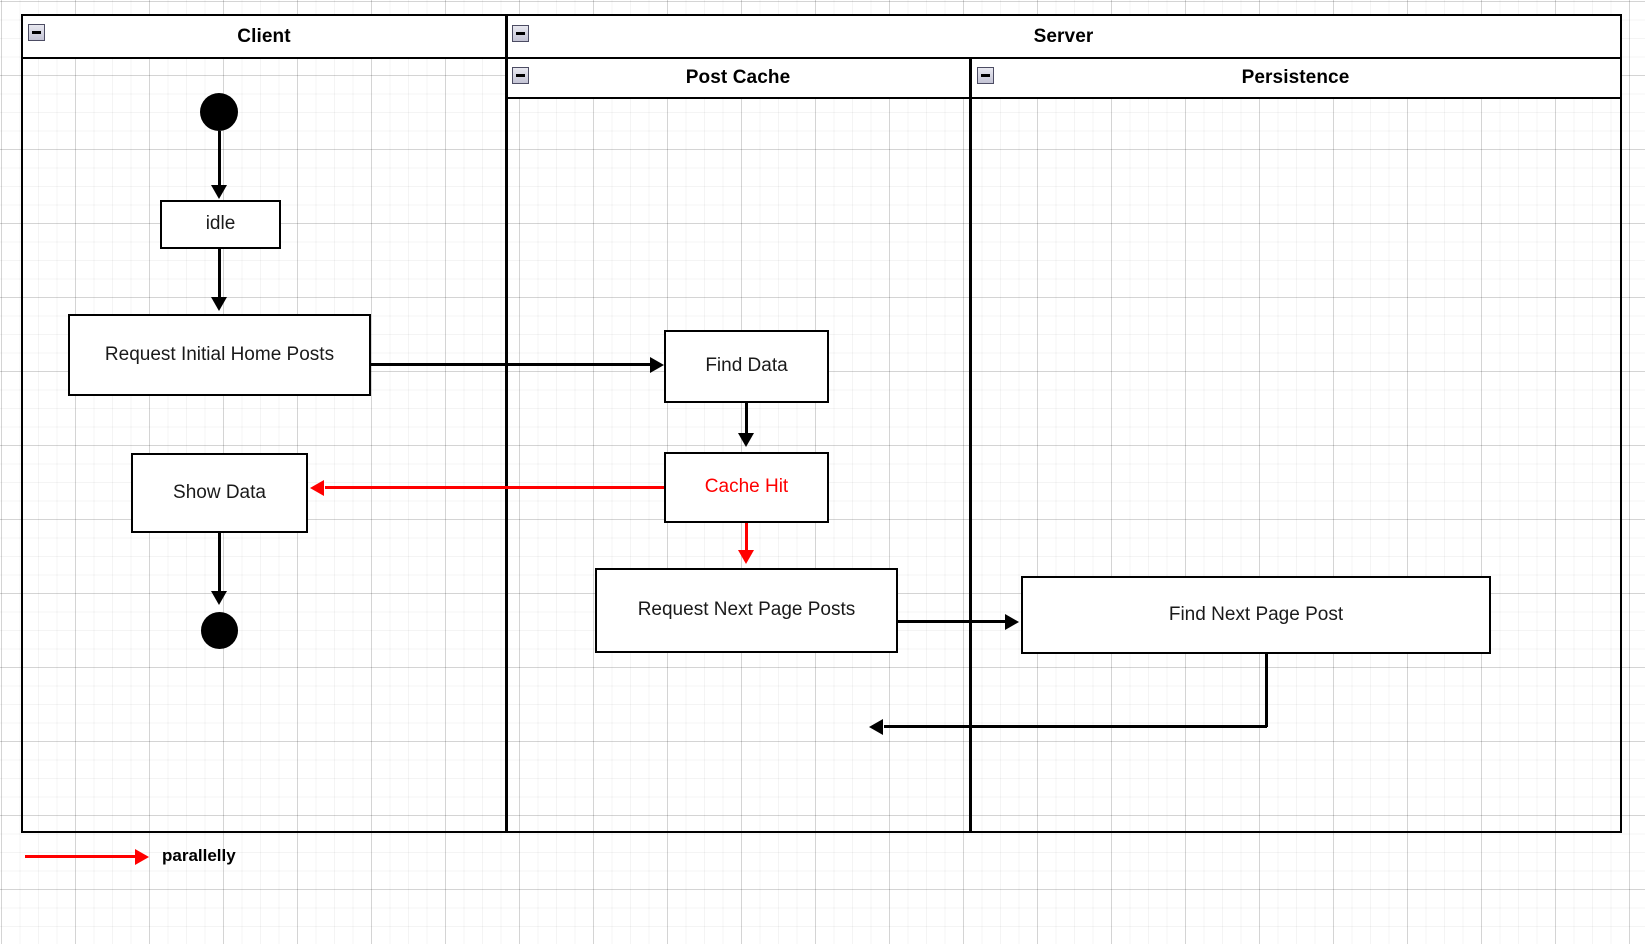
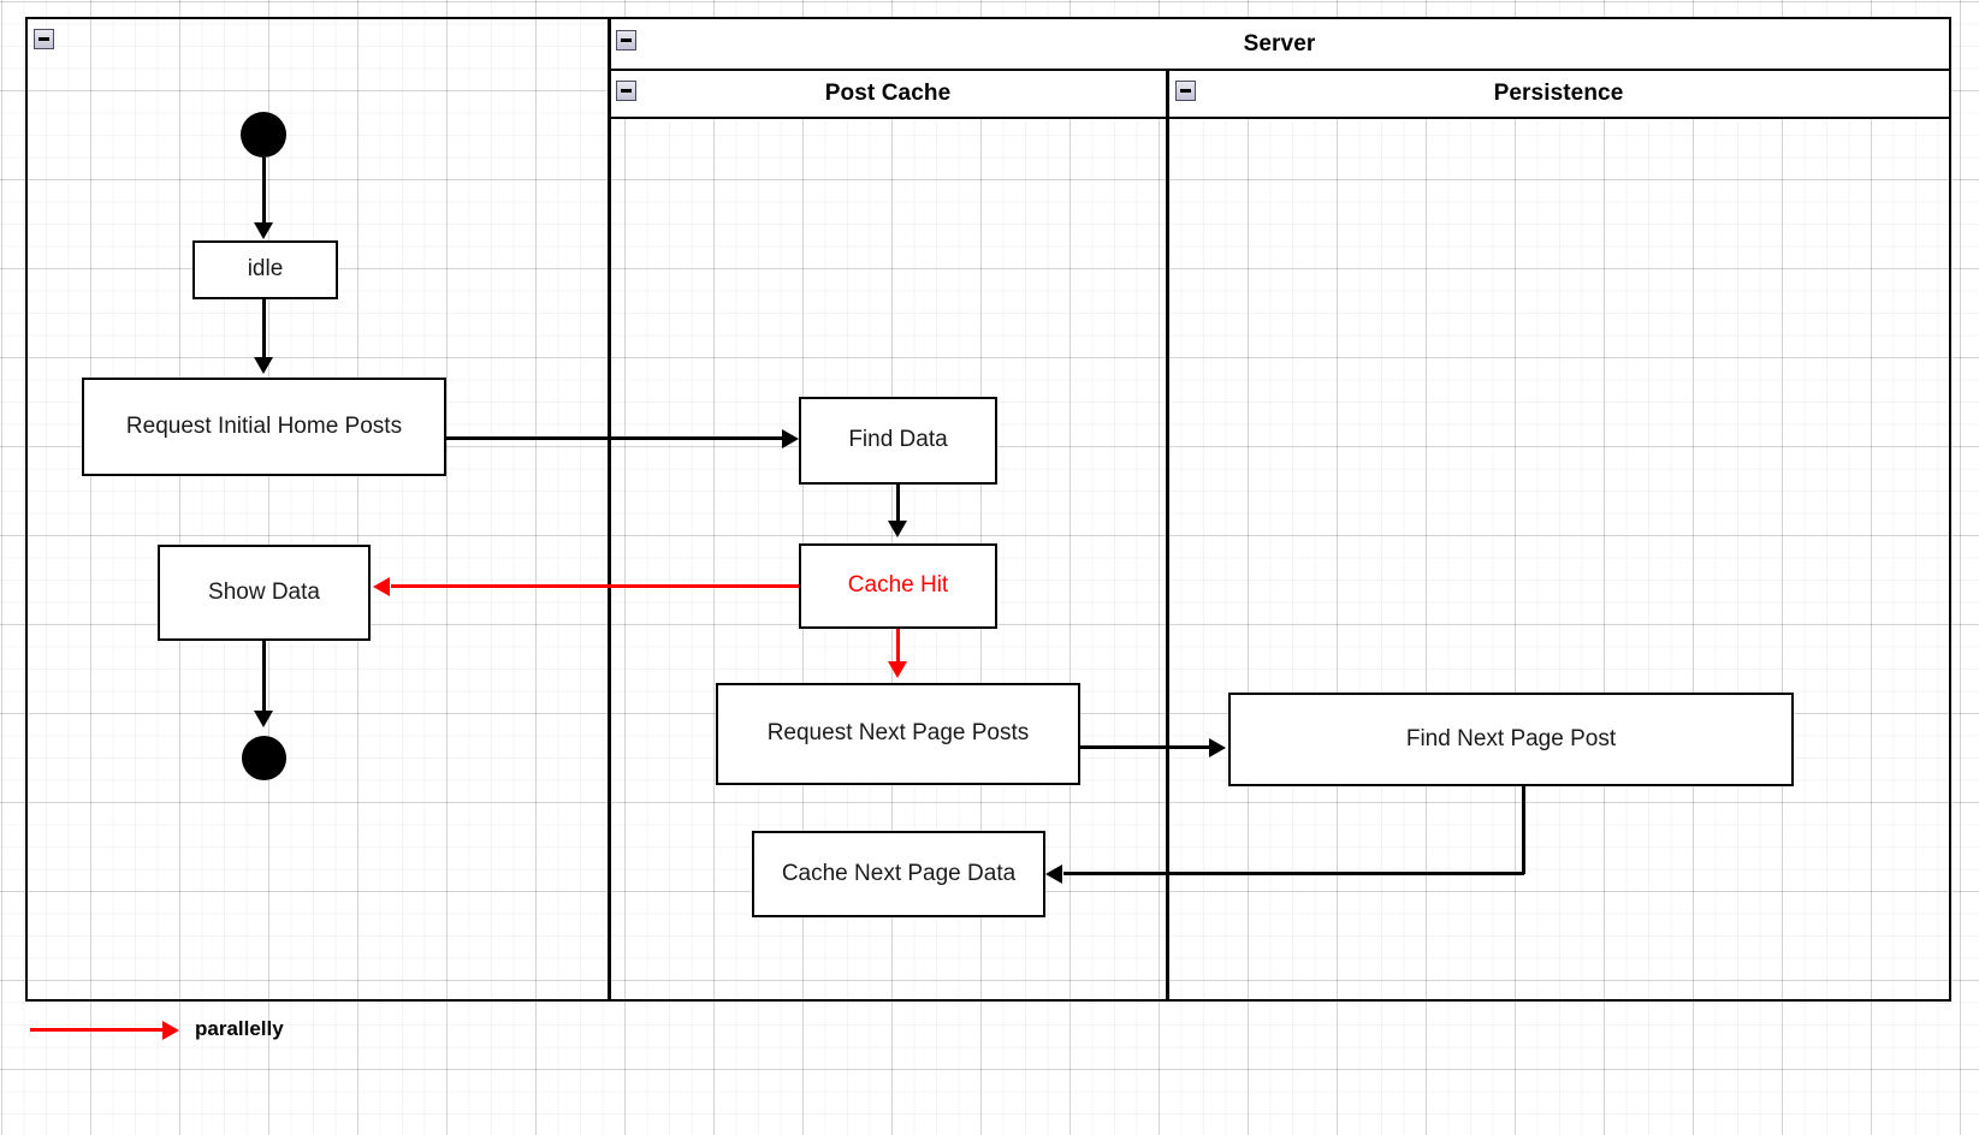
- Client
  Server
  Post Cache
  Persistence
  idle
  Request Initial Home Posts
  Show Data
  Find Data
  Cache Hit
  Request Next Page Posts
+ Cache Next Page Data
  Find Next Page Post
  parallelly
